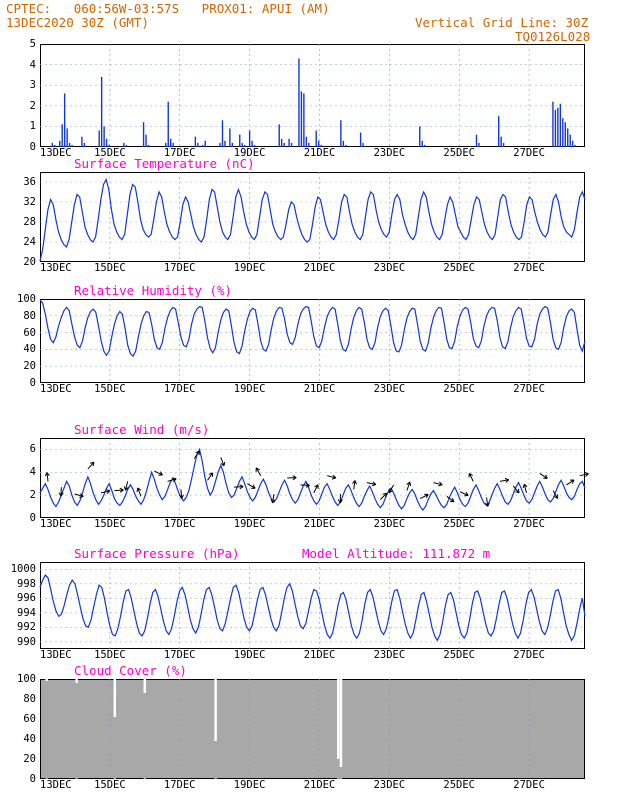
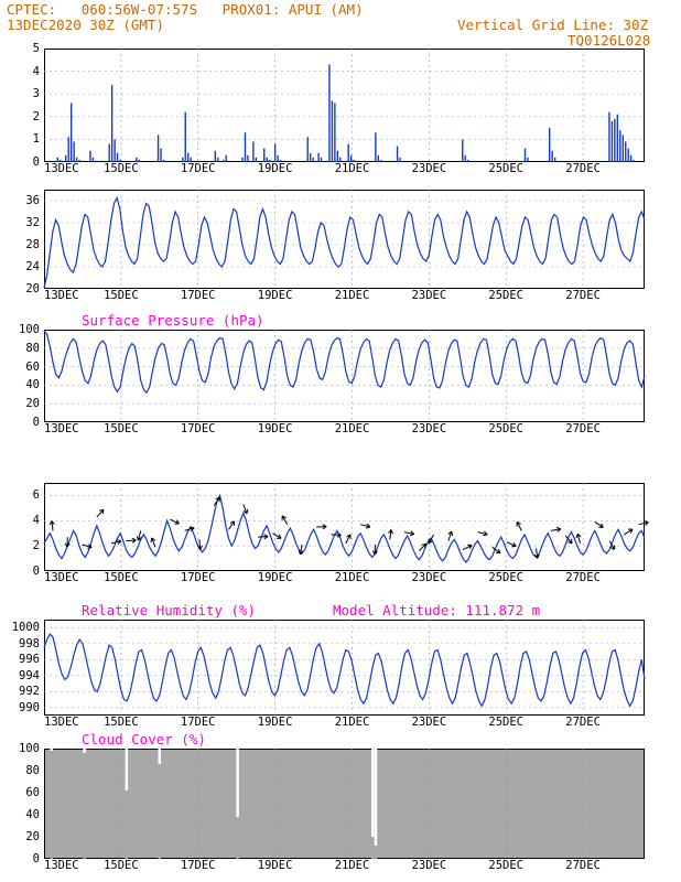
- CPTEC: 060:56W-03:57S PROX01: APUI (AM)
+ CPTEC: 060:56W-07:57S PROX01: APUI (AM)
  13DEC2020 30Z (GMT)
  Vertical Grid Line: 30Z
  TQ0126L028
  13DEC
  15DEC
  17DEC
  19DEC
  21DEC
  23DEC
  25DEC
  27DEC
  0
  1
  2
  3
  4
  5
- Surface Temperature (nC)
  13DEC
  15DEC
  17DEC
  19DEC
  21DEC
  23DEC
  25DEC
  27DEC
  20
  24
  28
  32
  36
- Relative Humidity (%)
+ Surface Pressure (hPa)
  13DEC
  15DEC
  17DEC
  19DEC
  21DEC
  23DEC
  25DEC
  27DEC
  0
  20
  40
  60
  80
  100
- Surface Wind (m/s)
  13DEC
  15DEC
  17DEC
  19DEC
  21DEC
  23DEC
  25DEC
  27DEC
  0
  2
  4
  6
- Surface Pressure (hPa)
+ Relative Humidity (%)
  Model Altitude: 111.872 m
  13DEC
  15DEC
  17DEC
  19DEC
  21DEC
  23DEC
  25DEC
  27DEC
  990
  992
  994
  996
  998
  1000
  Cloud Cover (%)
  13DEC
  15DEC
  17DEC
  19DEC
  21DEC
  23DEC
  25DEC
  27DEC
  0
  20
  40
  60
  80
  100
